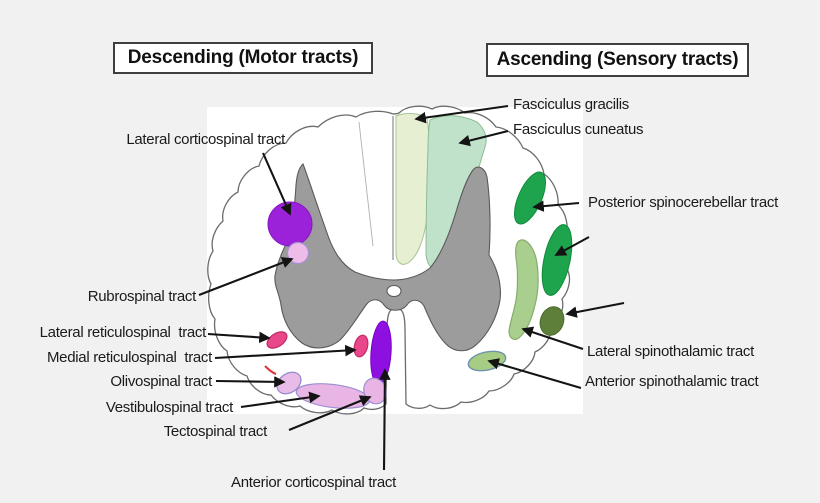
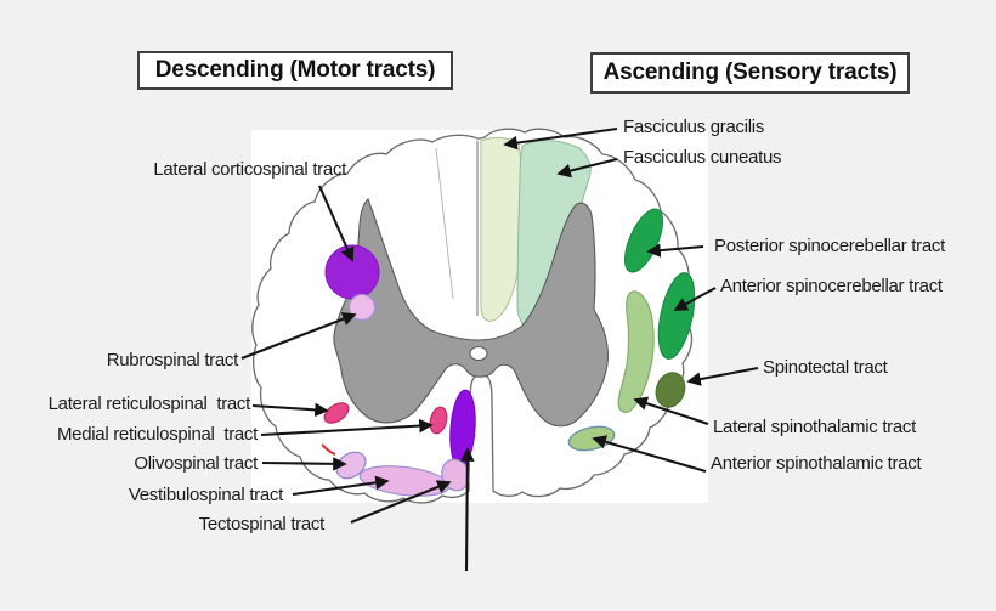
  Descending (Motor tracts)
  Ascending (Sensory tracts)
  Lateral corticospinal tract
  Rubrospinal tract
  Lateral reticulospinal tract
  Medial reticulospinal tract
  Olivospinal tract
  Vestibulospinal tract
  Tectospinal tract
- Anterior corticospinal tract
  Fasciculus gracilis
  Fasciculus cuneatus
  Posterior spinocerebellar tract
+ Anterior spinocerebellar tract
+ Spinotectal tract
  Lateral spinothalamic tract
  Anterior spinothalamic tract
